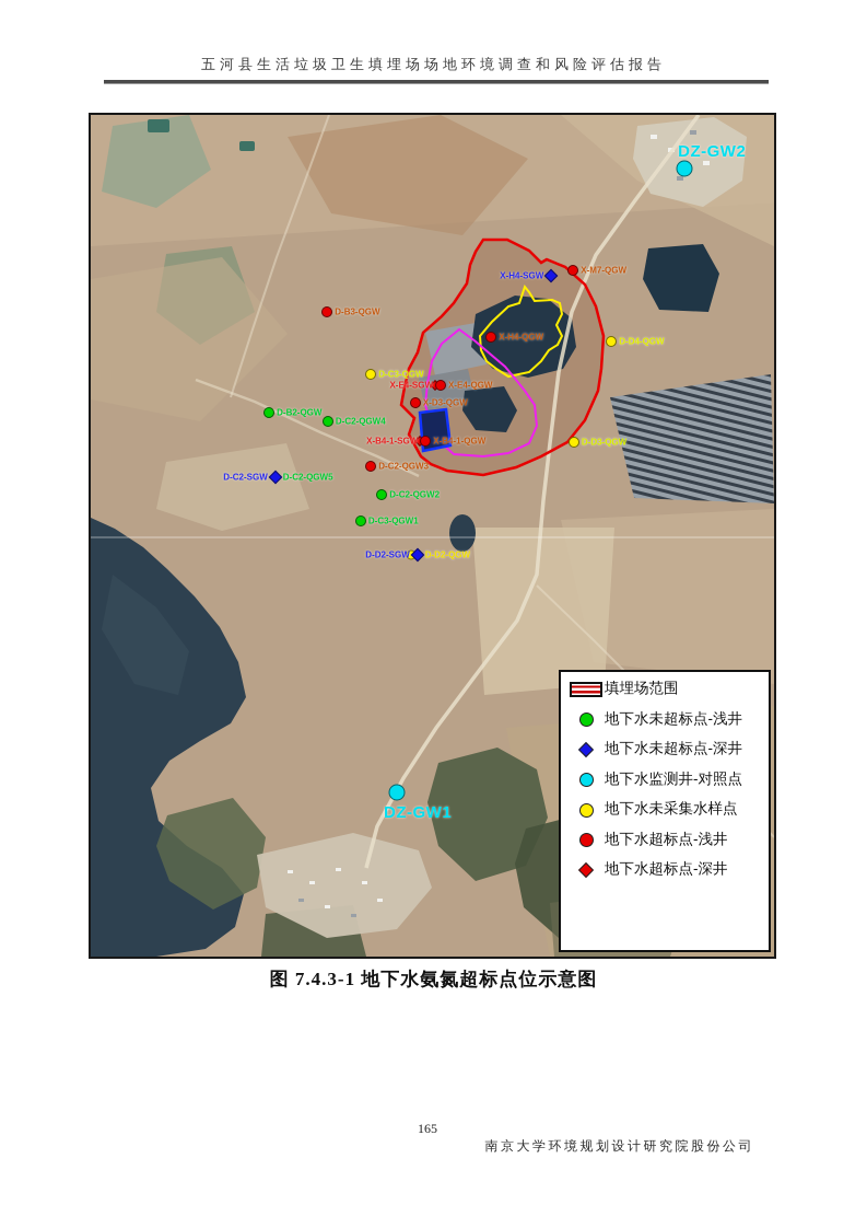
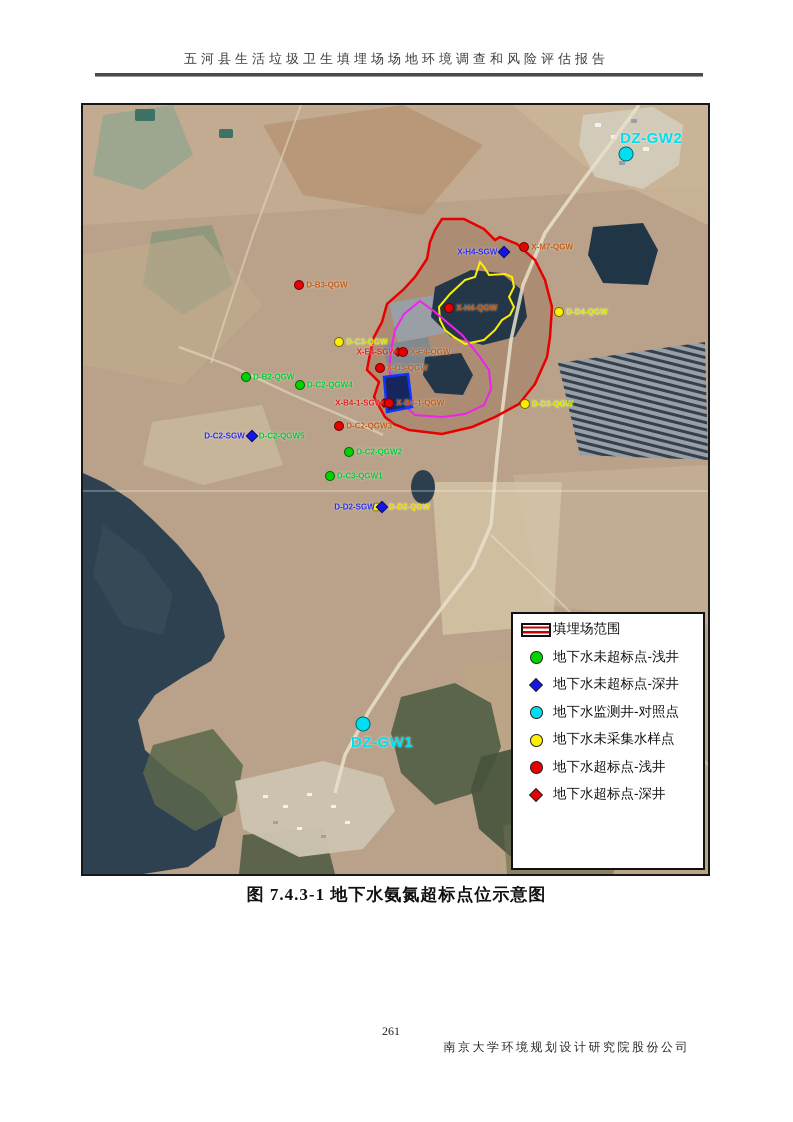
  五河县生活垃圾卫生填埋场场地环境调查和风险评估报告
  DZ-GW2
  X-H4-SGW
  X-M7-QGW
  D-B3-QGW
  X-H4-QGW
  D-D4-QGW
  D-C3-QGW
  X-E4-SGW
  X-E4-QGW
  X-D3-QGW
  D-B2-QGW
  D-C2-QGW4
  X-B4-1-SGW
  X-B4-1-QGW
  D-D3-QGW
  D-C2-QGW3
  D-C2-SGW
  D-C2-QGW5
  D-C2-QGW2
  D-C3-QGW1
  D-D2-SGW
  D-D2-QGW
  DZ-GW1
  填埋场范围
  地下水未超标点-浅井
  地下水未超标点-深井
  地下水监测井-对照点
  地下水未采集水样点
  地下水超标点-浅井
  地下水超标点-深井
  图 7.4.3-1 地下水氨氮超标点位示意图
- 165
+ 261
  南京大学环境规划设计研究院股份公司
